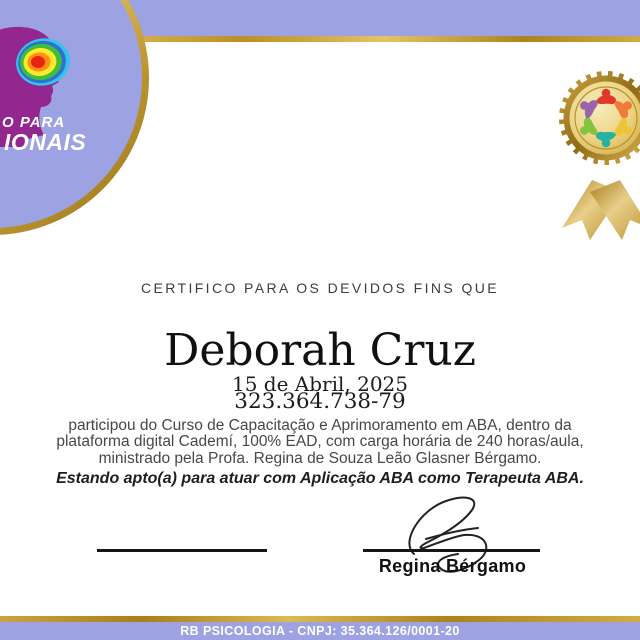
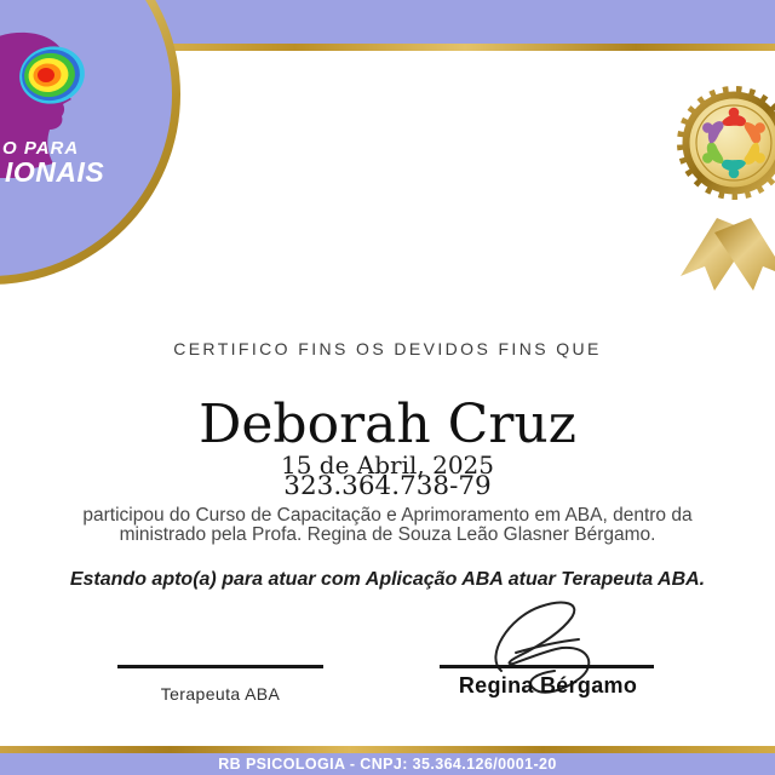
  O PARA
  IONAIS
- CERTIFICO PARA OS DEVIDOS FINS QUE
+ CERTIFICO FINS OS DEVIDOS FINS QUE
  Deborah Cruz
  15 de Abril, 2025
  323.364.738-79
  participou do Curso de Capacitação e Aprimoramento em ABA, dentro da
- plataforma digital Cademí, 100% EAD, com carga horária de 240 horas/aula,
  ministrado pela Profa. Regina de Souza Leão Glasner Bérgamo.
- Estando apto(a) para atuar com Aplicação ABA como Terapeuta ABA.
+ Estando apto(a) para atuar com Aplicação ABA atuar Terapeuta ABA.
+ Terapeuta ABA
  Regina Bérgamo
  RB PSICOLOGIA - CNPJ: 35.364.126/0001-20
